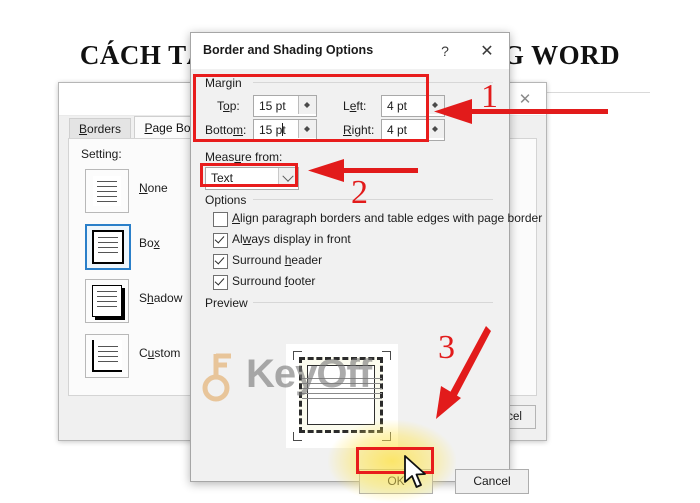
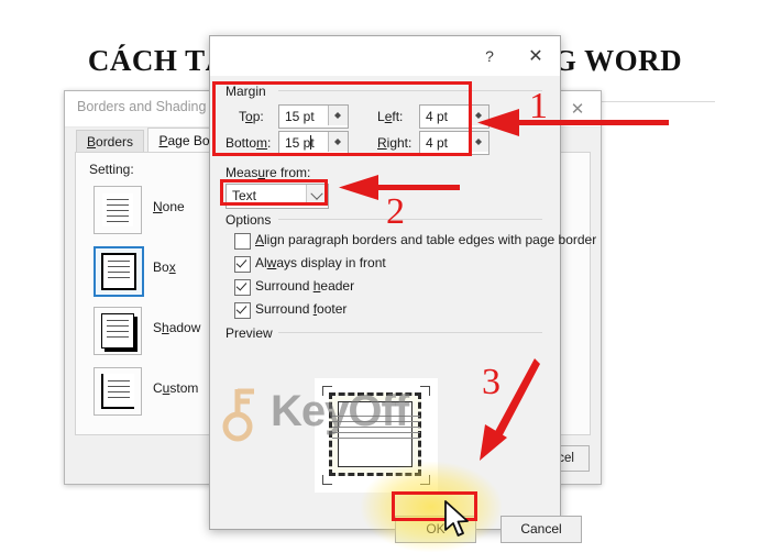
+ Borders and Shading
  ✕
  Borders Page Bo
  Setting:
  None
  Box
  Shadow
  Custom
- Border and Shading Options
  ?
  ✕
  Margin
  Top:
  15 pt
  Left:
  4 pt
  Bottom:
  15 pt
  Right:
  4 pt
  Measure from:
  Text
  Options
  Align paragraph borders and table edges with page border
  Always display in front
  Surround header
  Surround footer
  Preview
  Cancel
  KeyOff
  1
  2
  3
